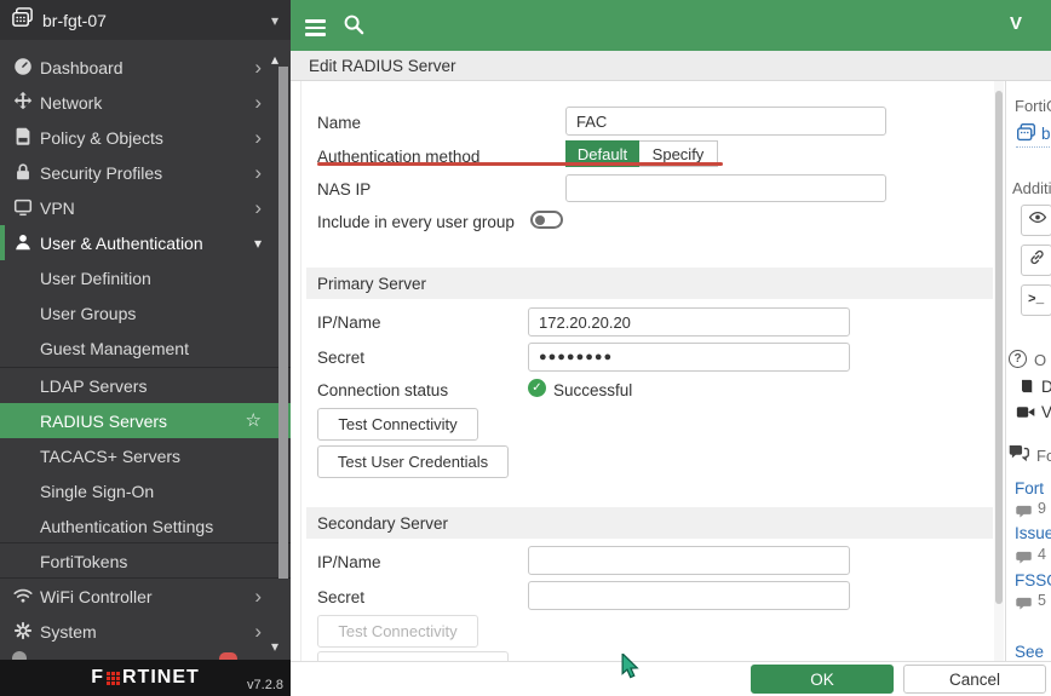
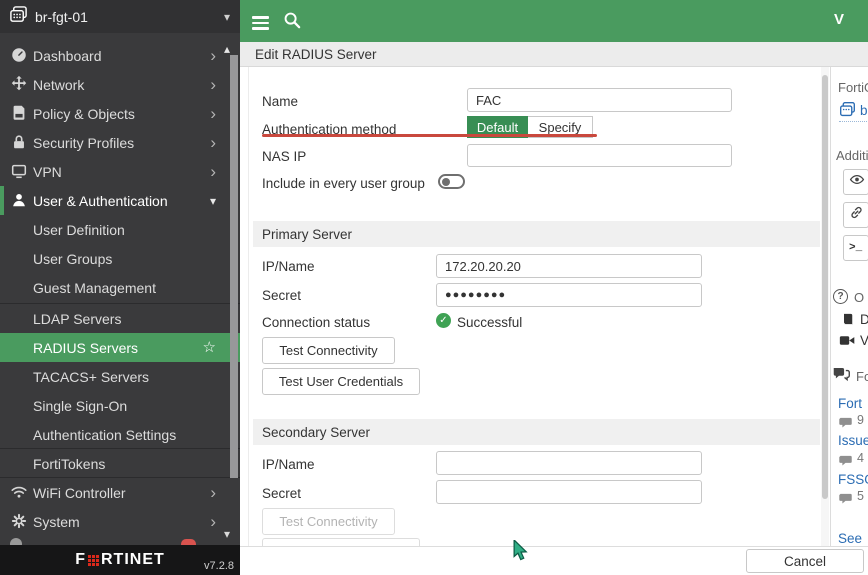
- br-fgt-07
+ br-fgt-01
  ▾
  Dashboard
  ›
  Network
  ›
  Policy & Objects
  ›
  Security Profiles
  ›
  VPN
  ›
  User & Authentication
  ▾
  User Definition
  User Groups
  Guest Management
  LDAP Servers
  RADIUS Servers
  ☆
  TACACS+ Servers
  Single Sign-On
  Authentication Settings
  FortiTokens
  WiFi Controller
  ›
  System
  ›
  ▴
  ▾
  F
  RTINET
  v7.2.8
  V
  Edit RADIUS Server
  Name
  FAC
  Authentication method
  Default
  Specify
  NAS IP
  Include in every user group
  Primary Server
  IP/Name
  172.20.20.20
  Secret
  ●●●●●●●●
  Connection status
  ✓
  Successful
  Test Connectivity
  Test User Credentials
  Secondary Server
  IP/Name
  Secret
  Test Connectivity
  Forti
  b
  Additi
  >_
  ?
  O
  D
  V
  Fort
  9
  Issue
  4
  FSS
  5
  See
- OK
  Cancel
